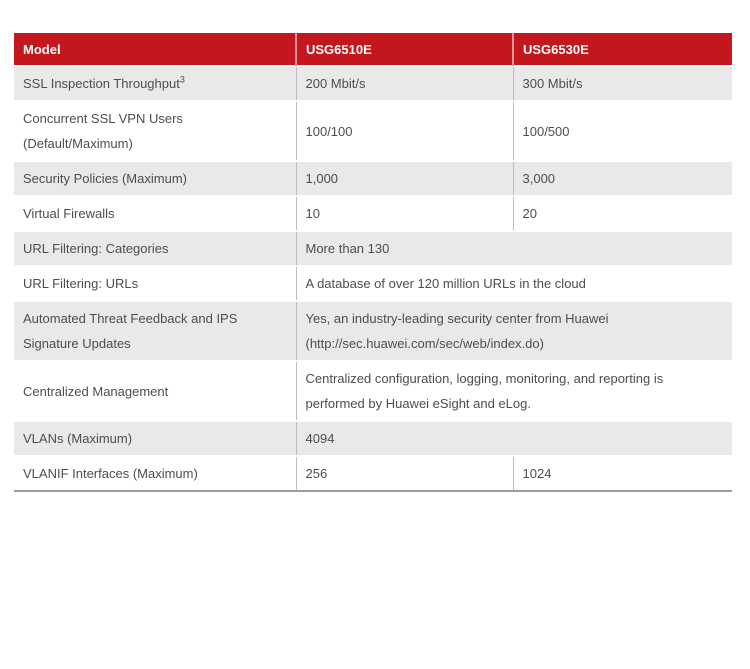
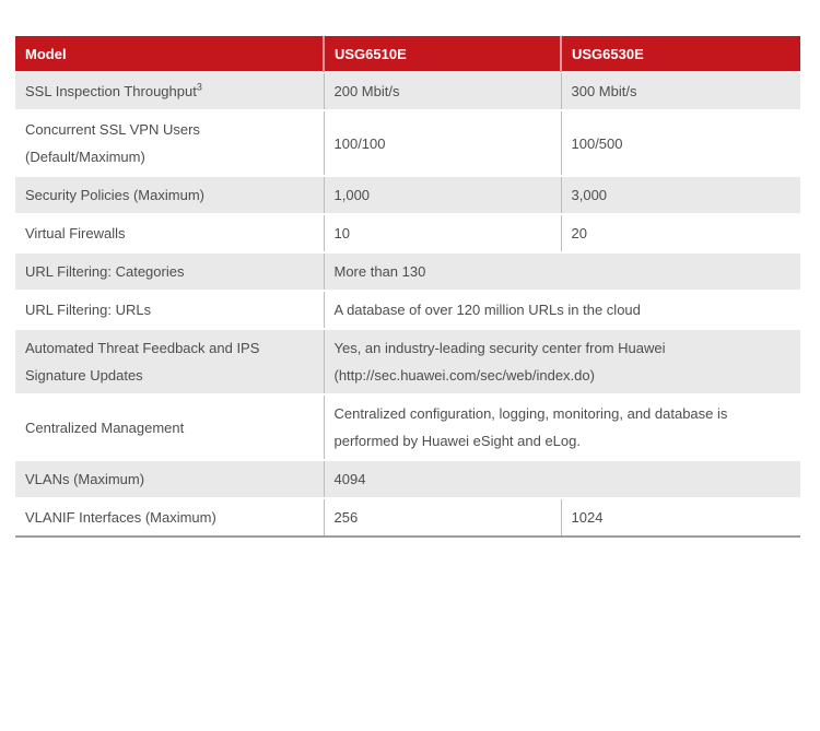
  Model	USG6510E	USG6530E
  SSL Inspection Throughput3	200 Mbit/s	300 Mbit/s
  Concurrent SSL VPN Users (Default/Maximum)	100/100	100/500
  Security Policies (Maximum)	1,000	3,000
  Virtual Firewalls	10	20
  URL Filtering: Categories	More than 130
  URL Filtering: URLs	A database of over 120 million URLs in the cloud
  Automated Threat Feedback and IPS Signature Updates	Yes, an industry-leading security center from Huawei (http://sec.huawei.com/sec/web/index.do)
- Centralized Management	Centralized configuration, logging, monitoring, and reporting is performed by Huawei eSight and eLog.
+ Centralized Management	Centralized configuration, logging, monitoring, and database is performed by Huawei eSight and eLog.
  VLANs (Maximum)	4094
  VLANIF Interfaces (Maximum)	256	1024
